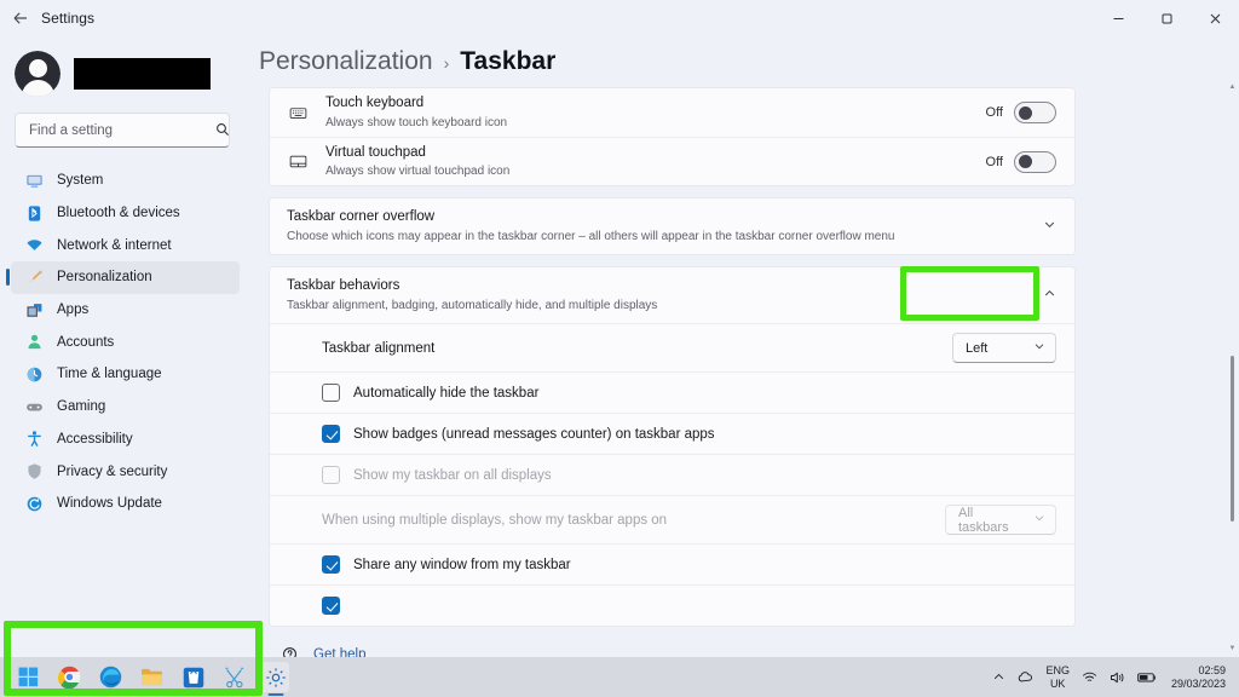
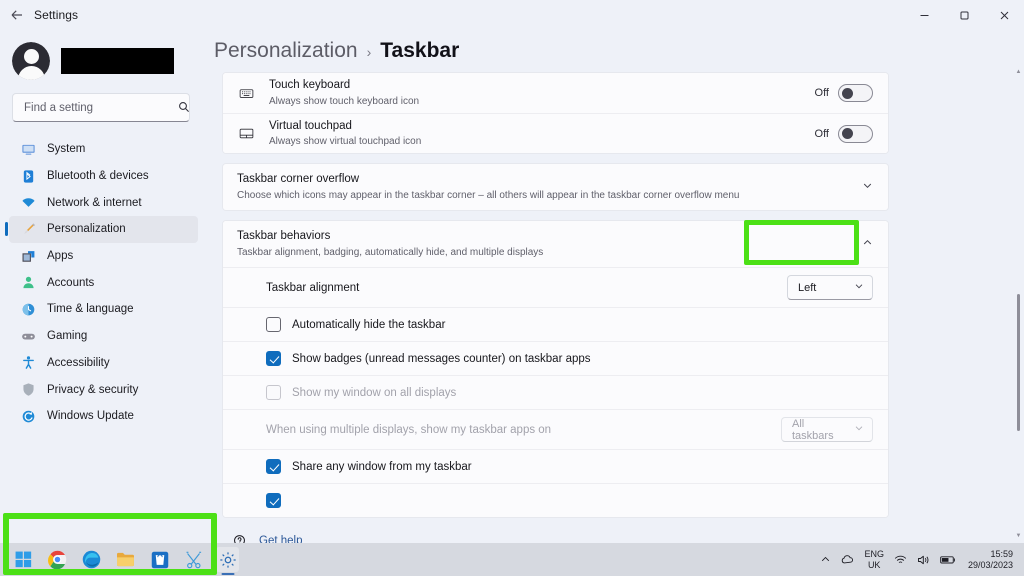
  Settings
  Find a setting
  System
  Bluetooth & devices
  Network & internet
  Personalization
  Apps
  Accounts
  Time & language
  Gaming
  Accessibility
  Privacy & security
  Windows Update
  Personalization
  ›
  Taskbar
  Touch keyboard
  Always show touch keyboard icon
  Off
  Virtual touchpad
  Always show virtual touchpad icon
  Off
  Taskbar corner overflow
  Choose which icons may appear in the taskbar corner – all others will appear in the taskbar corner overflow menu
  Taskbar behaviors
  Taskbar alignment, badging, automatically hide, and multiple displays
  Taskbar alignment
  Left
  Automatically hide the taskbar
  Show badges (unread messages counter) on taskbar apps
- Show my taskbar on all displays
+ Show my window on all displays
  When using multiple displays, show my taskbar apps on
  All taskbars
  Share any window from my taskbar
  Get help
  ENG
  UK
- 02:59
+ 15:59
  29/03/2023
